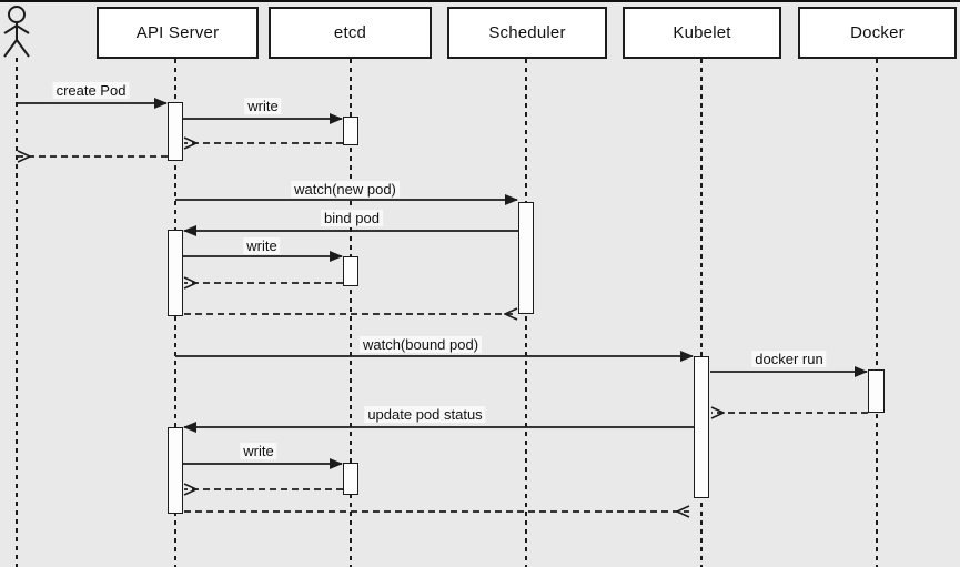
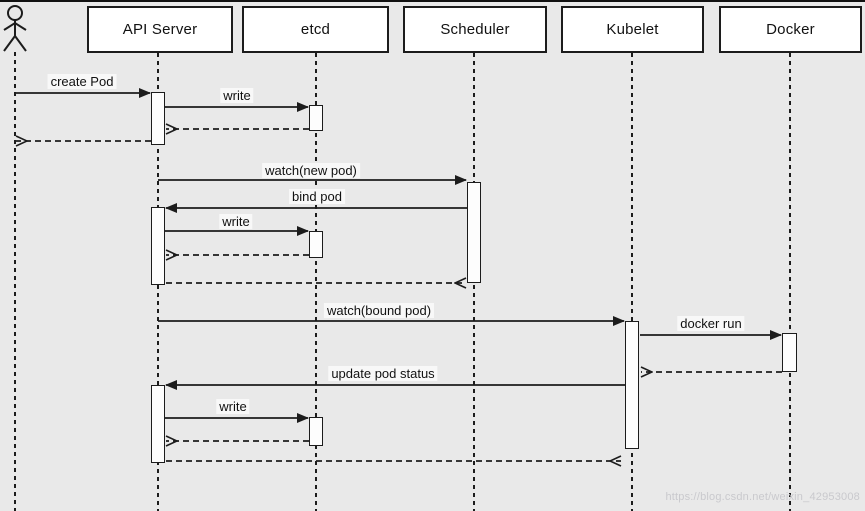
  API Server
  etcd
  Scheduler
  Kubelet
  Docker
  create Pod
  write
  watch(new pod)
  bind pod
  write
  watch(bound pod)
  docker run
  update pod status
  write
+ https://blog.csdn.net/weixin_42953008
